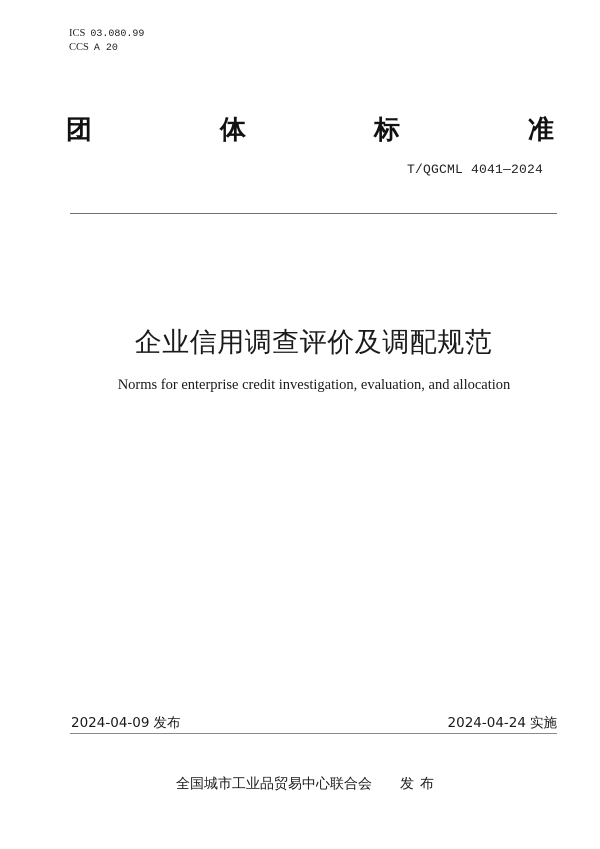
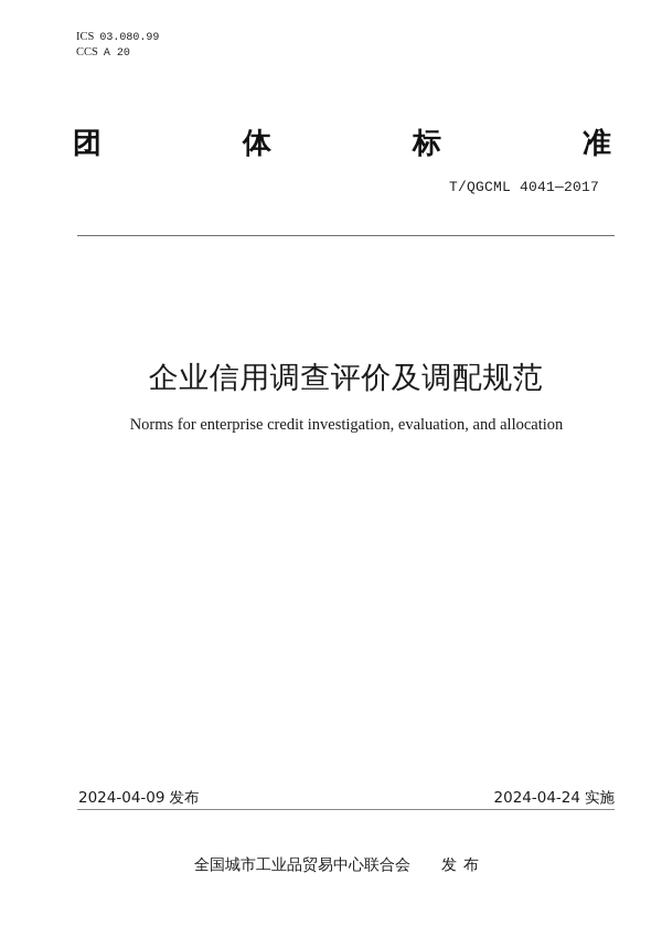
  ICS 03.080.99
  CCS A 20
  团
  体
  标
  准
- T/QGCML 4041—2024
+ T/QGCML 4041—2017
  企业信用调查评价及调配规范
  Norms for enterprise credit investigation, evaluation, and allocation
  2024-04-09 发布
  2024-04-24 实施
  全国城市工业品贸易中心联合会 发布
